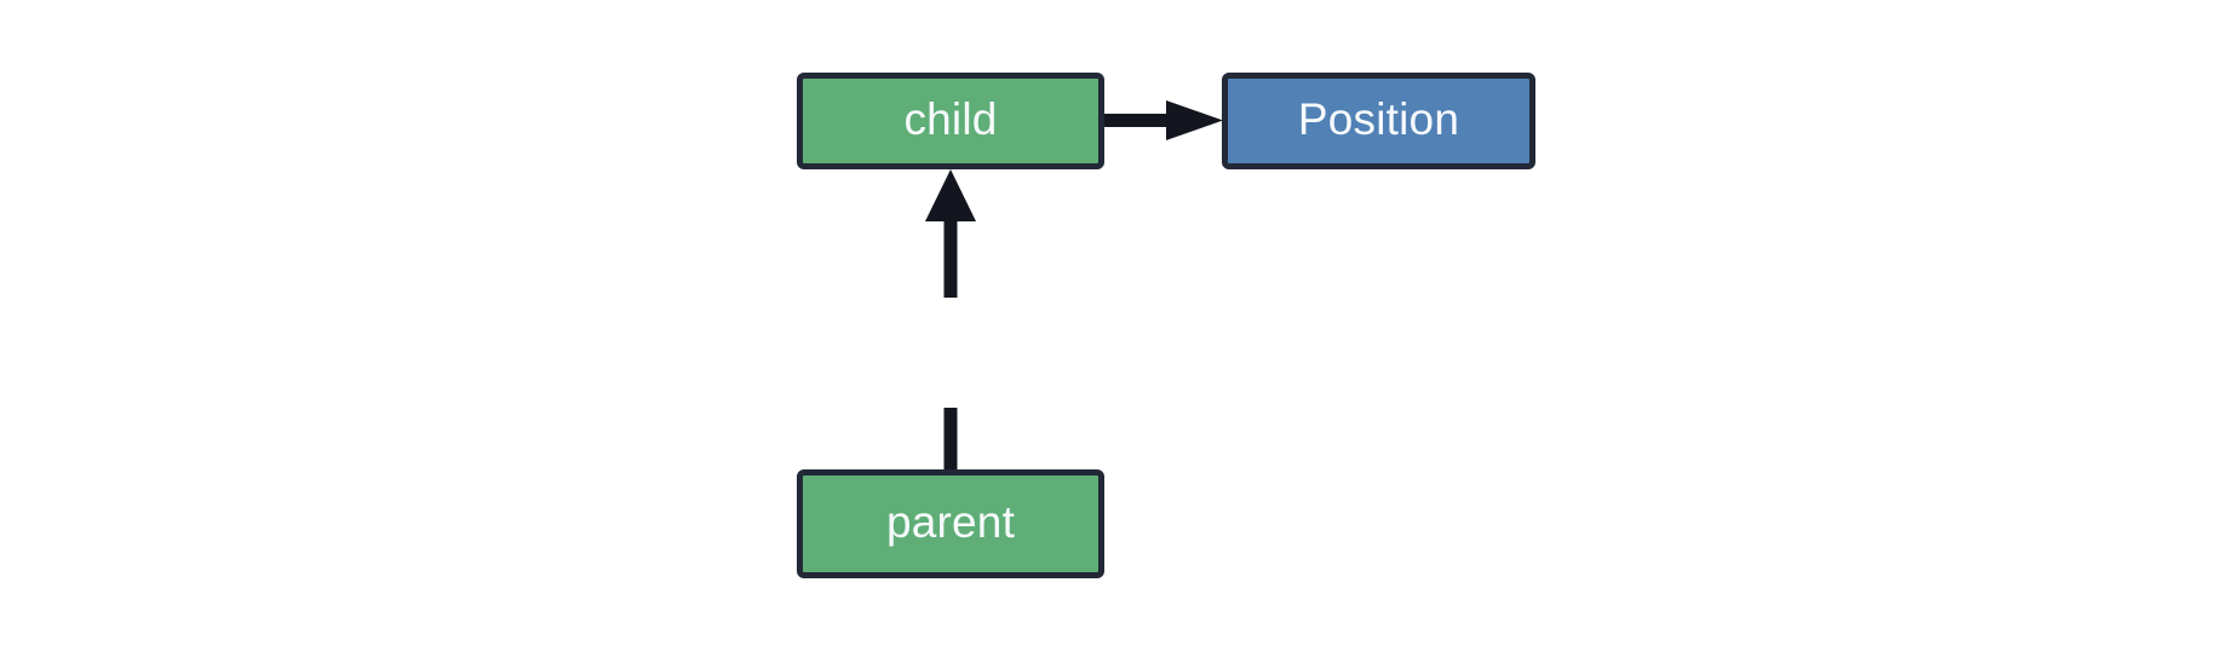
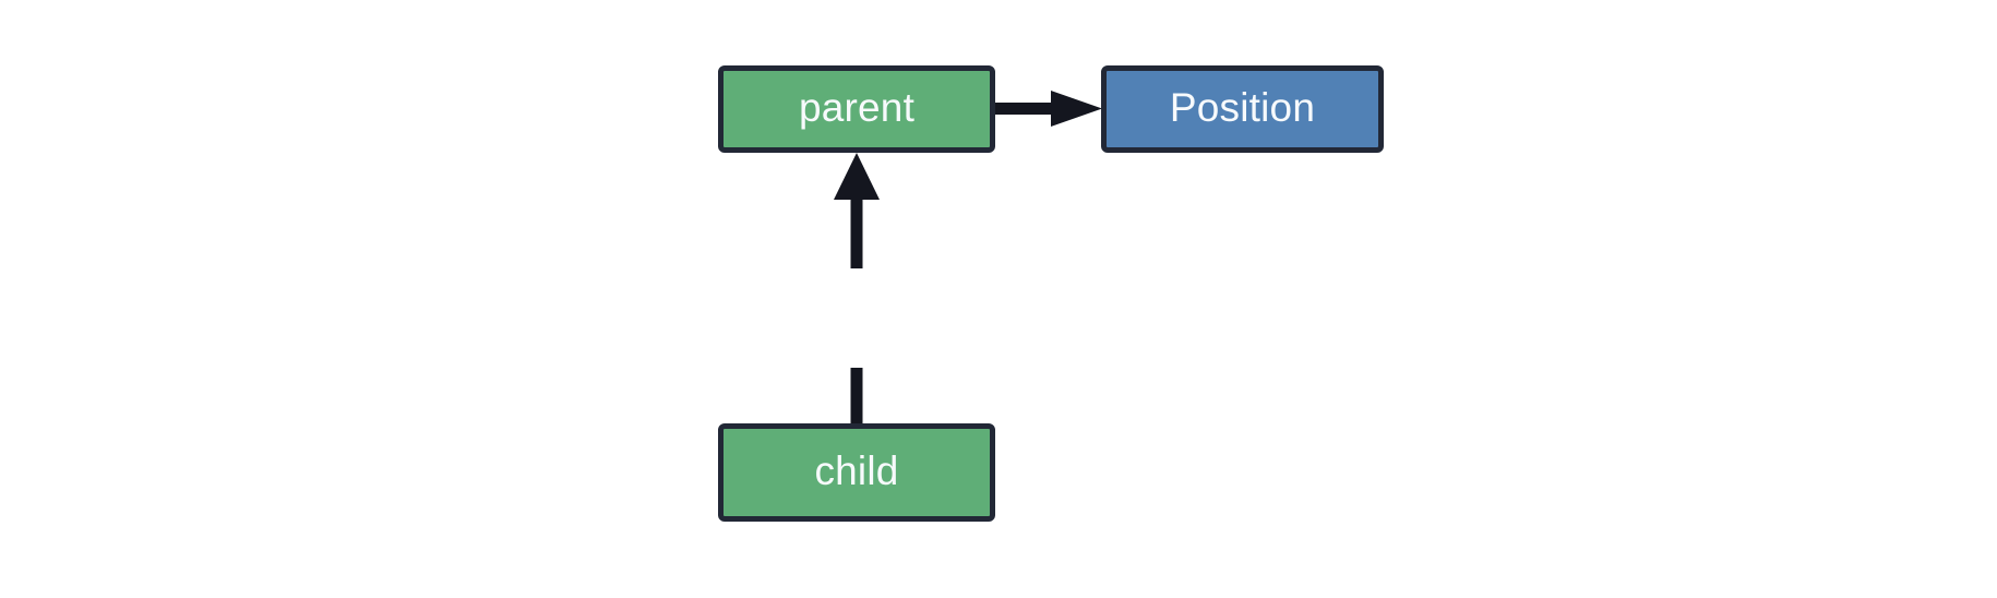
- child
+ parent
  Position
- parent
+ child
